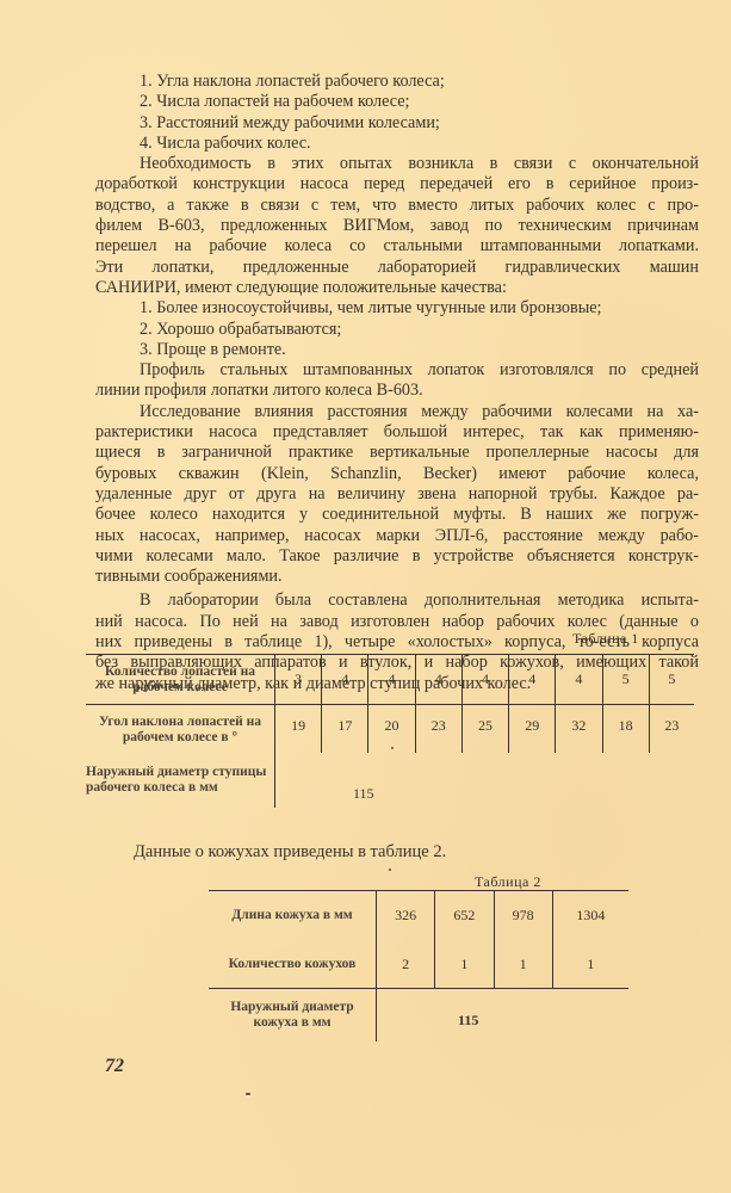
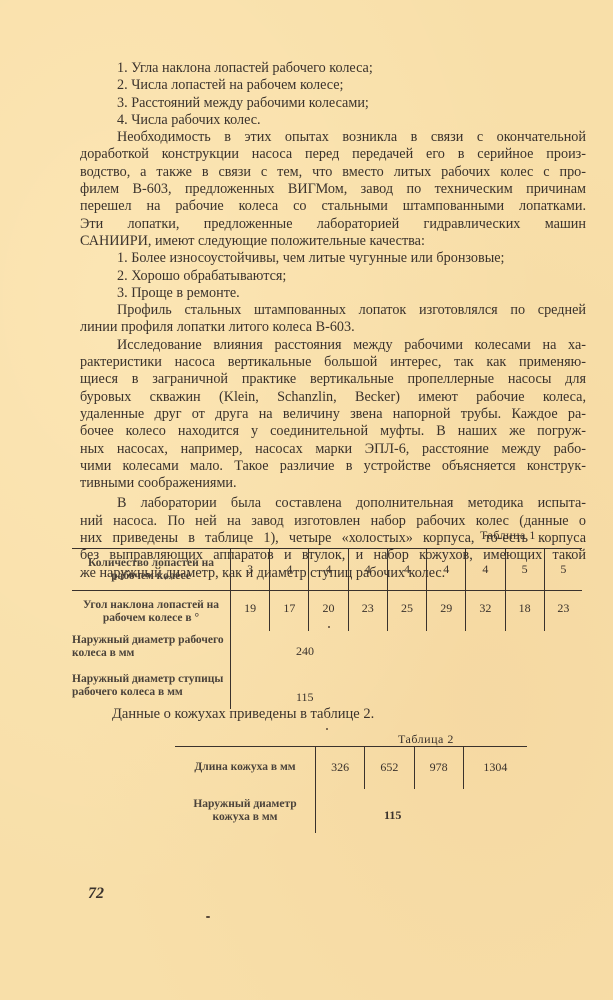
  1. Угла наклона лопастей рабочего колеса;
  2. Числа лопастей на рабочем колесе;
  3. Расстояний между рабочими колесами;
  4. Числа рабочих колес.
  Необходимость в этих опытах возникла в связи с окончательной
  доработкой конструкции насоса перед передачей его в серийное произ-
  водство, а также в связи с тем, что вместо литых рабочих колес с про-
  филем В-603, предложенных ВИГМом, завод по техническим причинам
  перешел на рабочие колеса со стальными штампованными лопатками.
  Эти лопатки, предложенные лабораторией гидравлических машин
  САНИИРИ, имеют следующие положительные качества:
  1. Более износоустойчивы, чем литые чугунные или бронзовые;
  2. Хорошо обрабатываются;
  3. Проще в ремонте.
  Профиль стальных штампованных лопаток изготовлялся по средней
  линии профиля лопатки литого колеса В-603.
  Исследование влияния расстояния между рабочими колесами на ха-
- рактеристики насоса представляет большой интерес, так как применяю-
+ рактеристики насоса вертикальные большой интерес, так как применяю-
  щиеся в заграничной практике вертикальные пропеллерные насосы для
  буровых скважин (Klein, Schanzlin, Becker) имеют рабочие колеса,
  удаленные друг от друга на величину звена напорной трубы. Каждое ра-
  бочее колесо находится у соединительной муфты. В наших же погруж-
  ных насосах, например, насосах марки ЭПЛ-6, расстояние между рабо-
  чими колесами мало. Такое различие в устройстве объясняется конструк-
  тивными соображениями.
  В лаборатории была составлена дополнительная методика испыта-
  ний насоса. По ней на завод изготовлен набор рабочих колес (данные о
  них приведены в таблице 1), четыре «холостых» корпуса, то-есть корпуса
  без выправляющих аппаратов и втулок, и набор кожухов, имеющих такой
  же наружный диаметр, как и диаметр ступиц рабочих колес.
  Таблица 1
  Количество лопастей на рабочем колесе	3	4	4	4	4	4	4	5	5
  Угол наклона лопастей на рабочем колесе в °	19	17	20	23	25	29	32	18	23
+ Наружный диаметр рабочего колеса в мм	240
  Наружный диаметр ступицы рабочего колеса в мм	115
  Данные о кожухах приведены в таблице 2.
  Таблица 2
  Длина кожуха в мм	326	652	978	1304
- Количество кожухов	2	1	1	1
  Наружный диаметр кожуха в мм	115
  72
